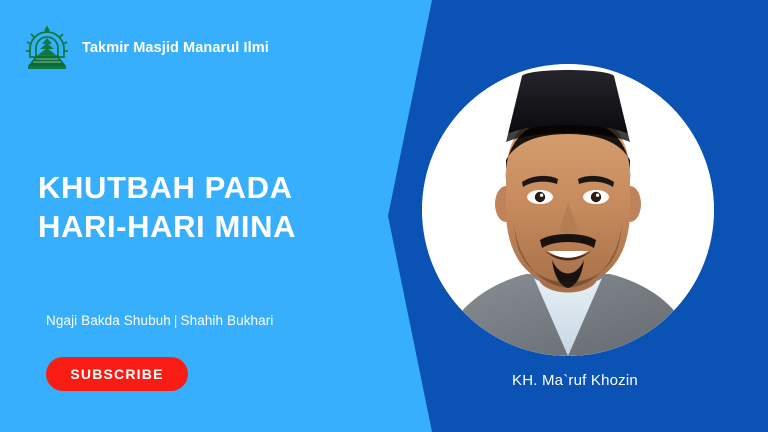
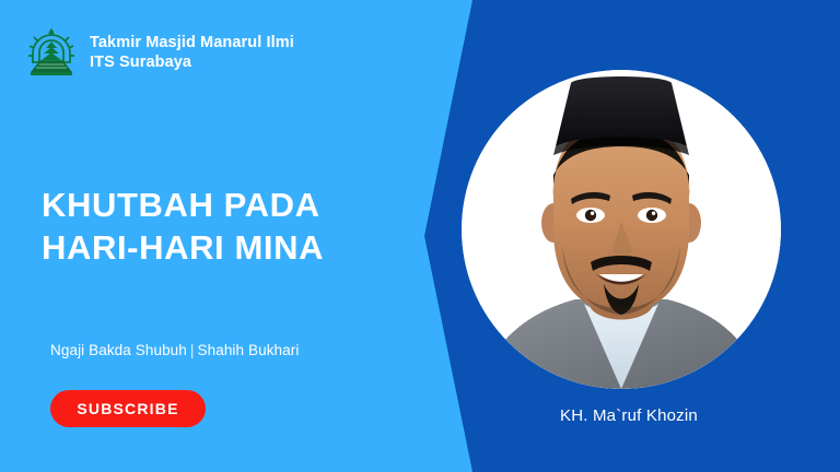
  KH. Ma`ruf Khozin
  Takmir Masjid Manarul Ilmi
+ ITS Surabaya
  KHUTBAH PADA
  HARI-HARI MINA
  Ngaji Bakda Shubuh | Shahih Bukhari
  SUBSCRIBE
